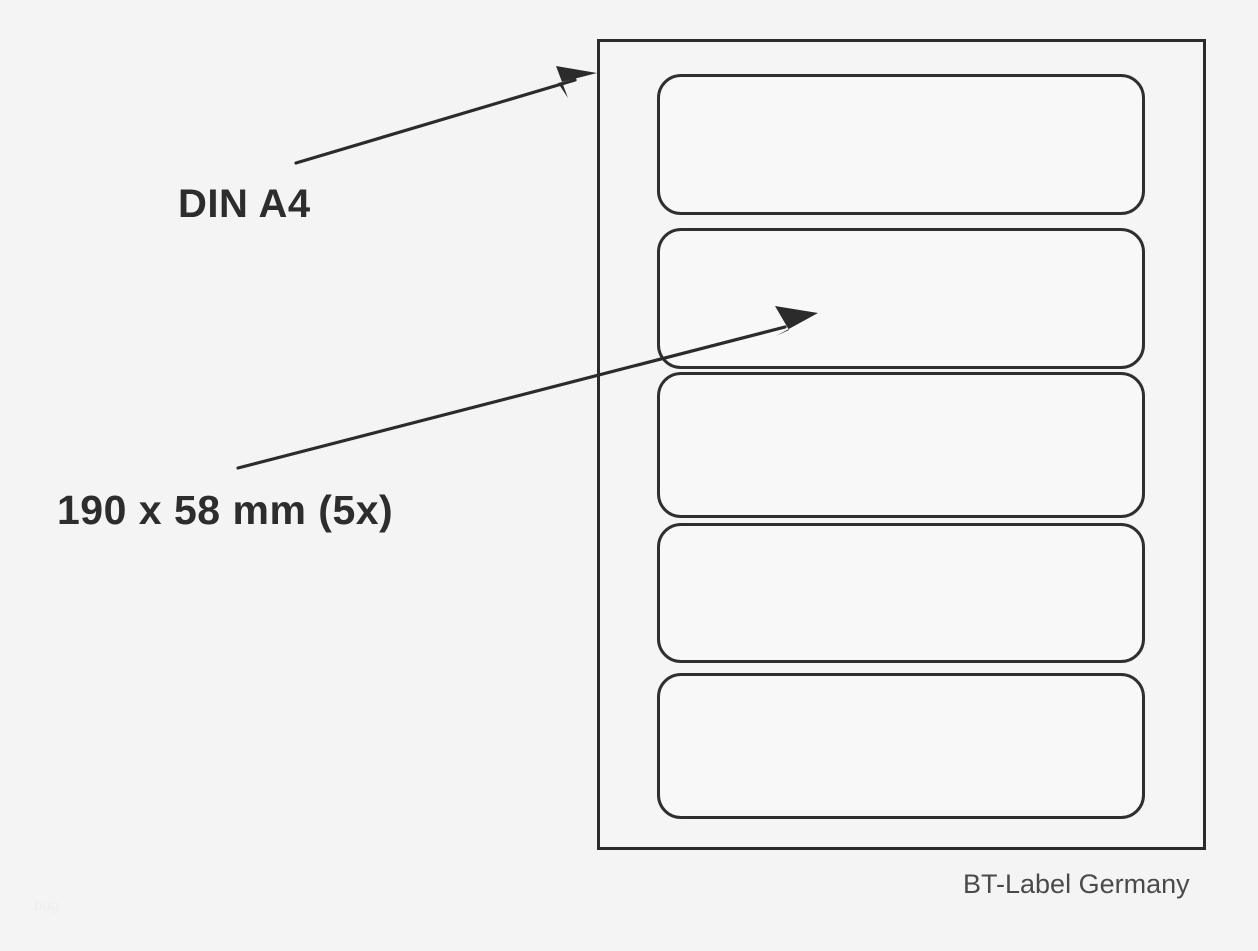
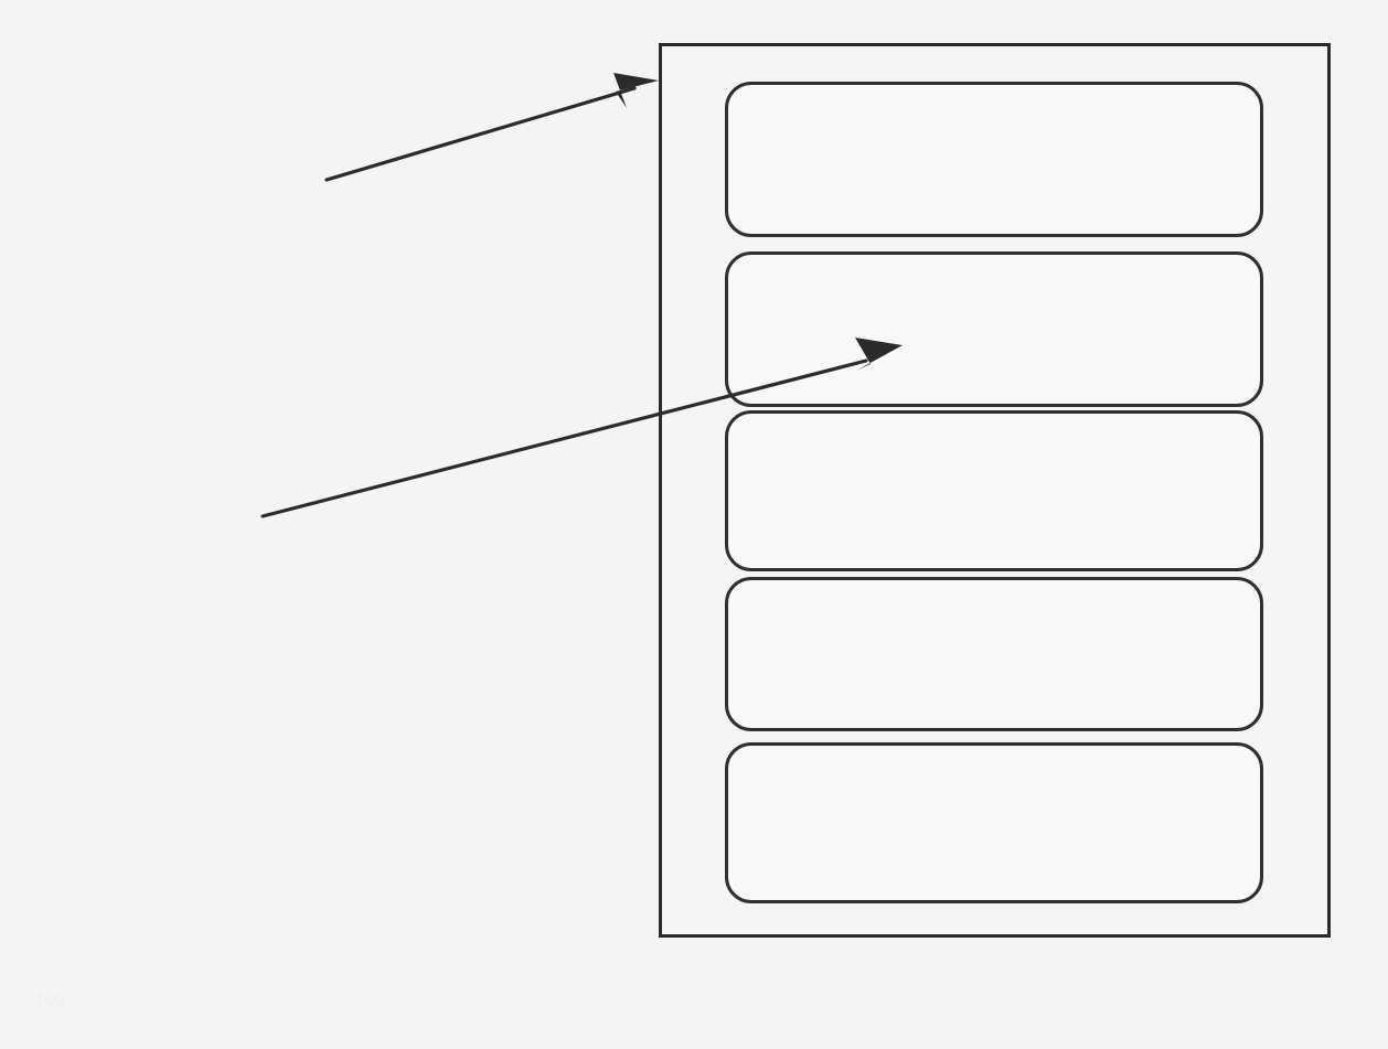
- DIN A4
- 190 x 58 mm (5x)
- BT-Label Germany
